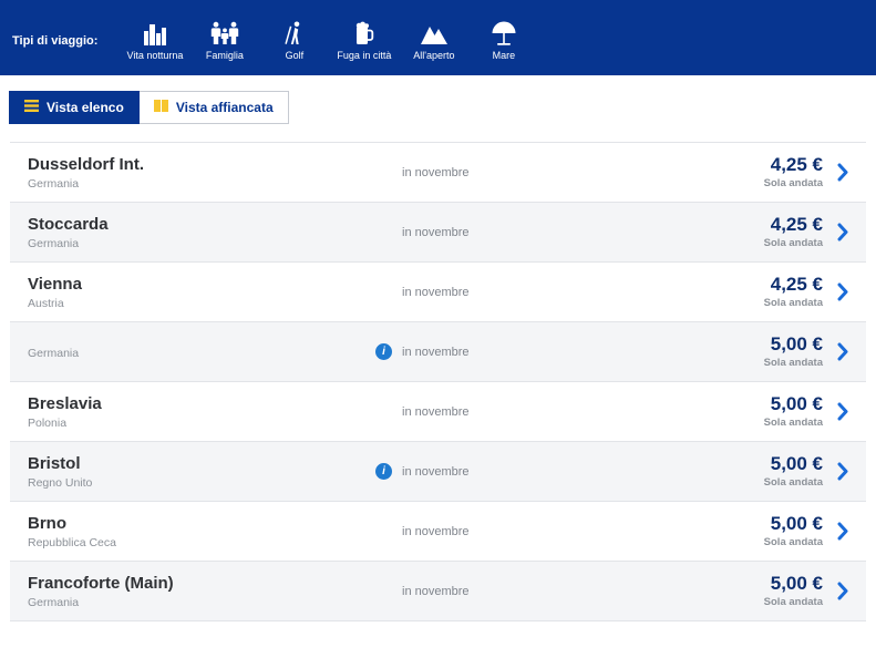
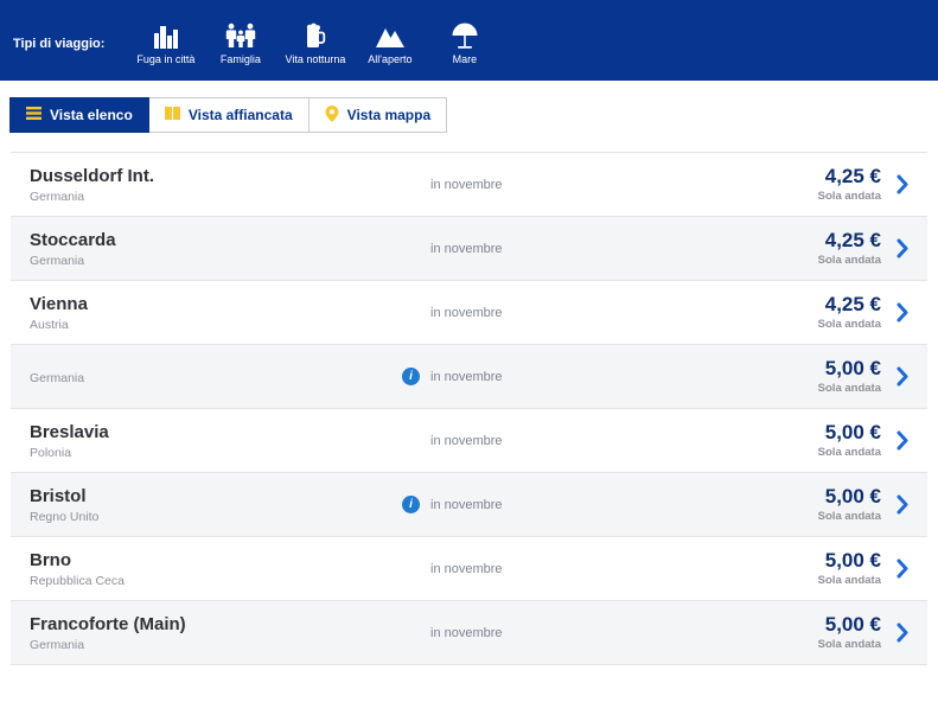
  Tipi di viaggio:
- Vita notturna
+ Fuga in città
  Famiglia
- Golf
- Fuga in città
+ Vita notturna
  All'aperto
  Mare
  Vista elenco
  Vista affiancata
+ Vista mappa
  Dusseldorf Int.
  Germania
  in novembre
  4,25 €
  Sola andata
  Stoccarda
  Germania
  in novembre
  4,25 €
  Sola andata
  Vienna
  Austria
  in novembre
  4,25 €
  Sola andata
  Germania
  i
  in novembre
  5,00 €
  Sola andata
  Breslavia
  Polonia
  in novembre
  5,00 €
  Sola andata
  Bristol
  Regno Unito
  i
  in novembre
  5,00 €
  Sola andata
  Brno
  Repubblica Ceca
  in novembre
  5,00 €
  Sola andata
  Francoforte (Main)
  Germania
  in novembre
  5,00 €
  Sola andata
